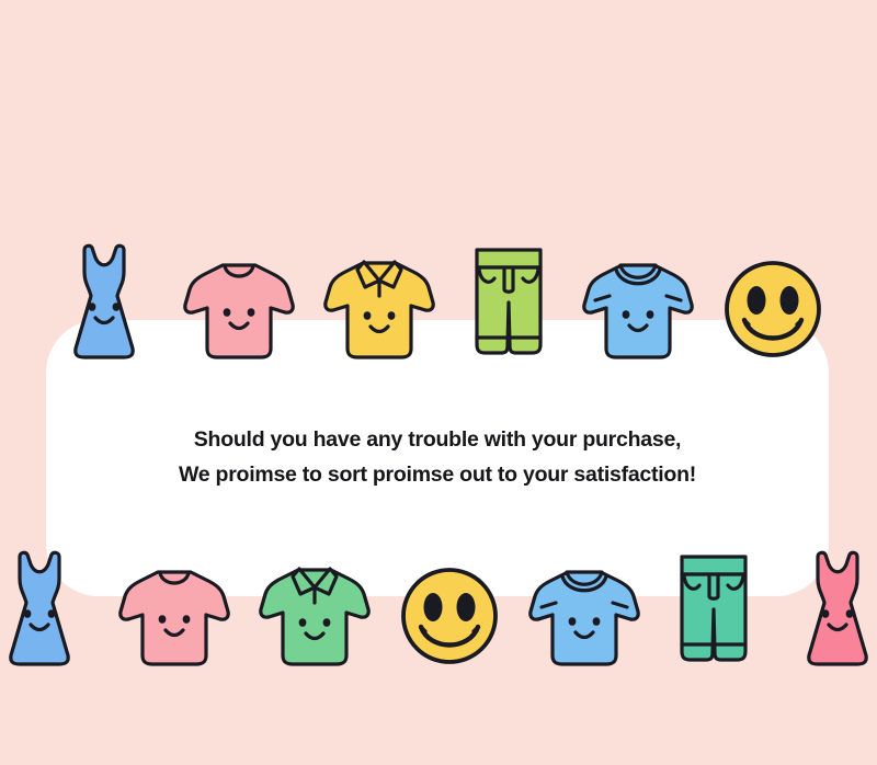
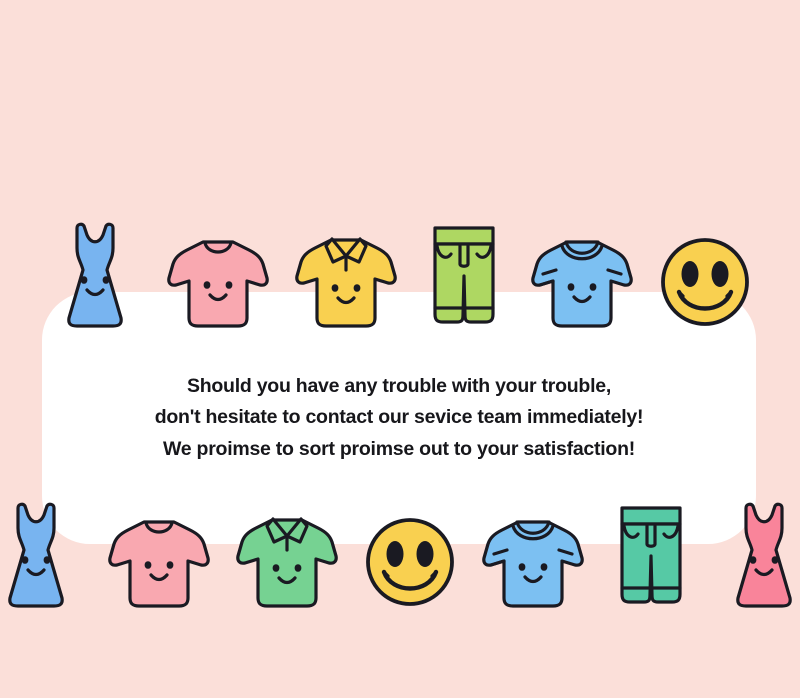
- Should you have any trouble with your purchase,
+ Should you have any trouble with your trouble,
+ don't hesitate to contact our sevice team immediately!
  We proimse to sort proimse out to your satisfaction!
